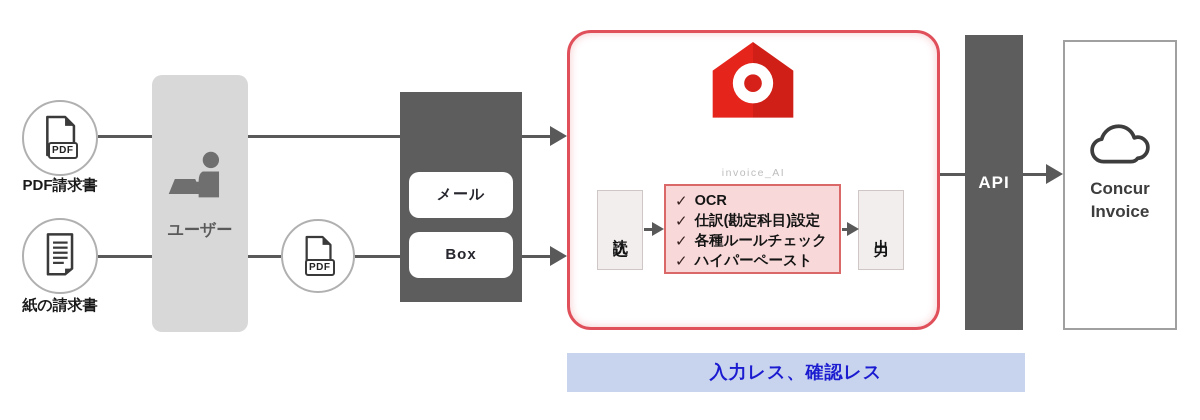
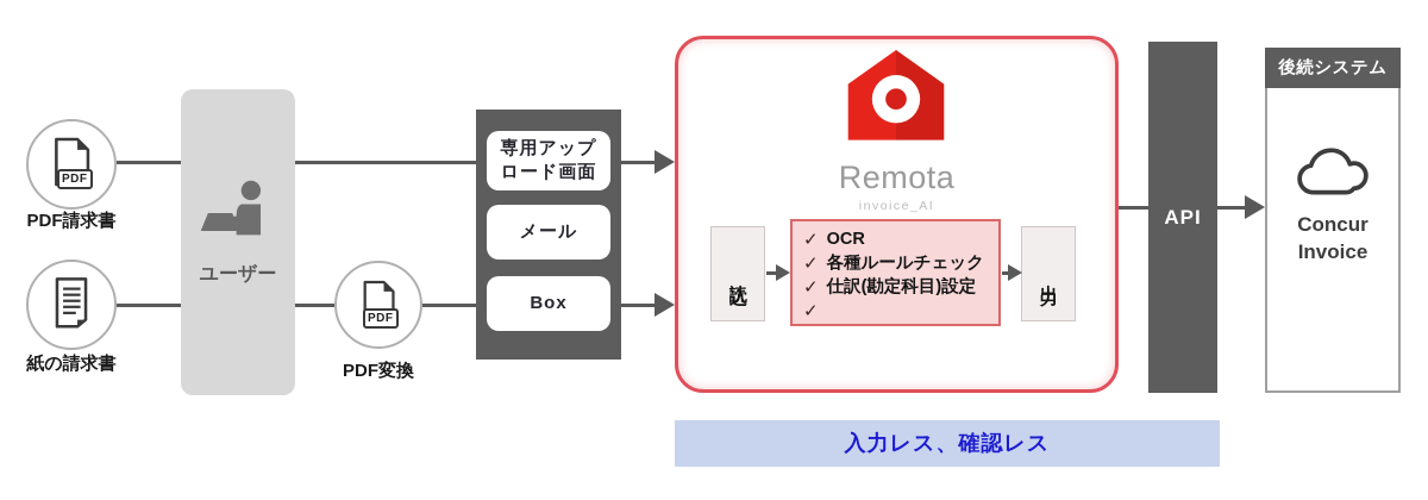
  PDF
  PDF請求書
  紙の請求書
  ユーザー
  PDF
+ PDF変換
+ 専用アップロード画面
  メール
  Box
+ Remota
  invoice_AI
  ✓
  OCR
  ✓
- 仕訳(勘定科目)設定
+ 各種ルールチェック
  ✓
- 各種ルールチェック
+ 仕訳(勘定科目)設定
  ✓
- ハイパーペースト
  API
+ 後続システム
  Concur Invoice
  入力レス、確認レス
